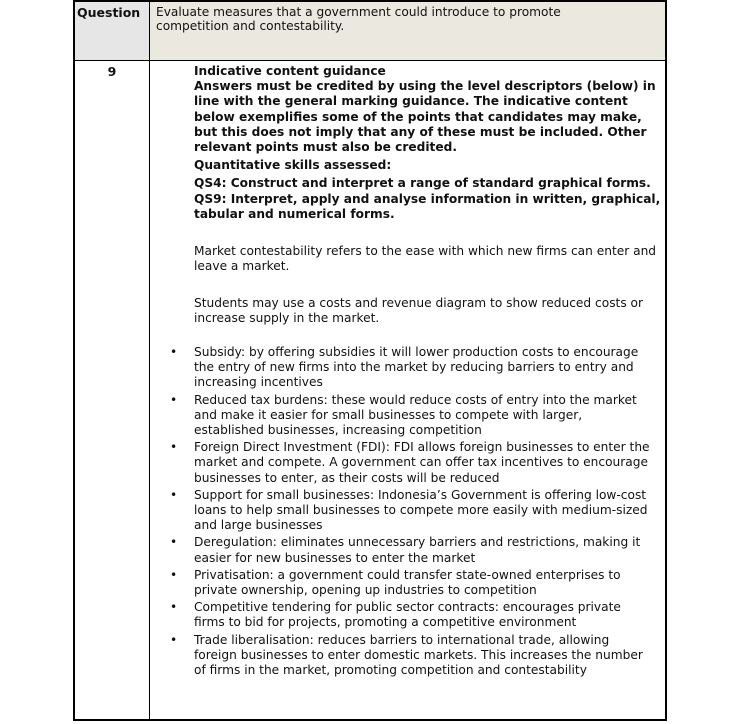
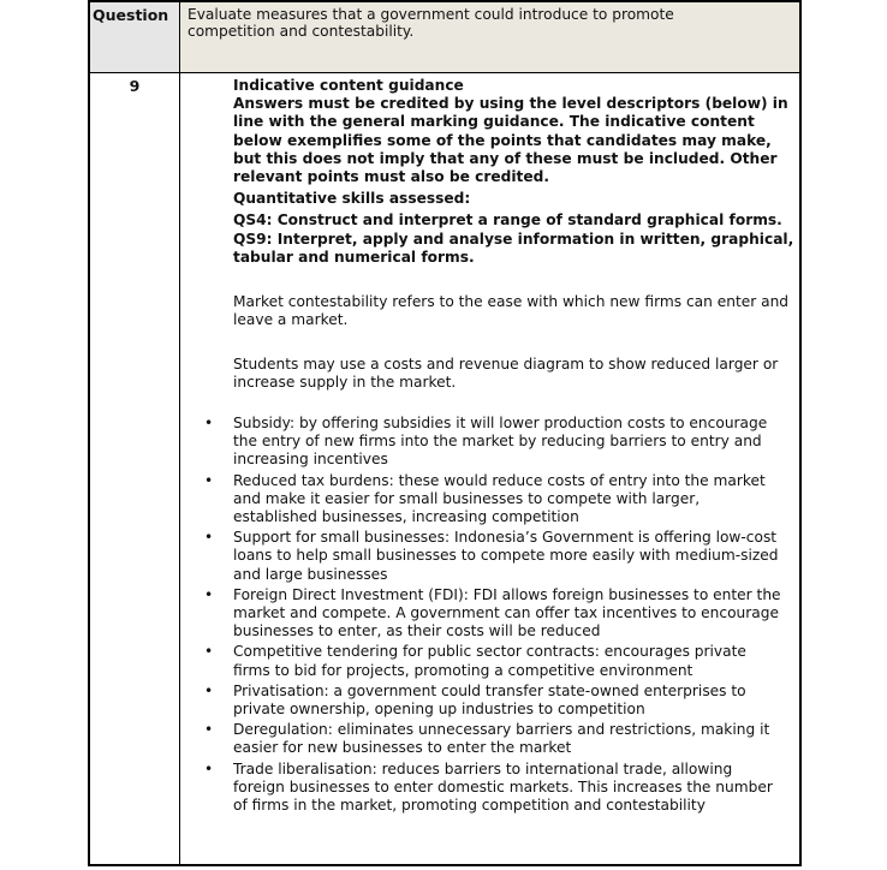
  Question
  Evaluate measures that a government could introduce to promote competition and contestability.
  9
  Indicative content guidance
  Answers must be credited by using the level descriptors (below) in line with the general marking guidance. The indicative content below exemplifies some of the points that candidates may make, but this does not imply that any of these must be included. Other relevant points must also be credited.
  Quantitative skills assessed:
  QS4: Construct and interpret a range of standard graphical forms. QS9: Interpret, apply and analyse information in written, graphical, tabular and numerical forms.
  Market contestability refers to the ease with which new firms can enter and leave a market.
- Students may use a costs and revenue diagram to show reduced costs or increase supply in the market.
+ Students may use a costs and revenue diagram to show reduced larger or increase supply in the market.
  •
  Subsidy: by offering subsidies it will lower production costs to encourage the entry of new firms into the market by reducing barriers to entry and increasing incentives
  •
  Reduced tax burdens: these would reduce costs of entry into the market and make it easier for small businesses to compete with larger, established businesses, increasing competition
  •
- Foreign Direct Investment (FDI): FDI allows foreign businesses to enter the market and compete. A government can offer tax incentives to encourage businesses to enter, as their costs will be reduced
+ Support for small businesses: Indonesia’s Government is offering low-cost loans to help small businesses to compete more easily with medium-sized and large businesses
  •
- Support for small businesses: Indonesia’s Government is offering low-cost loans to help small businesses to compete more easily with medium-sized and large businesses
+ Foreign Direct Investment (FDI): FDI allows foreign businesses to enter the market and compete. A government can offer tax incentives to encourage businesses to enter, as their costs will be reduced
  •
- Deregulation: eliminates unnecessary barriers and restrictions, making it easier for new businesses to enter the market
+ Competitive tendering for public sector contracts: encourages private firms to bid for projects, promoting a competitive environment
  •
  Privatisation: a government could transfer state-owned enterprises to private ownership, opening up industries to competition
  •
- Competitive tendering for public sector contracts: encourages private firms to bid for projects, promoting a competitive environment
+ Deregulation: eliminates unnecessary barriers and restrictions, making it easier for new businesses to enter the market
  •
  Trade liberalisation: reduces barriers to international trade, allowing foreign businesses to enter domestic markets. This increases the number of firms in the market, promoting competition and contestability
